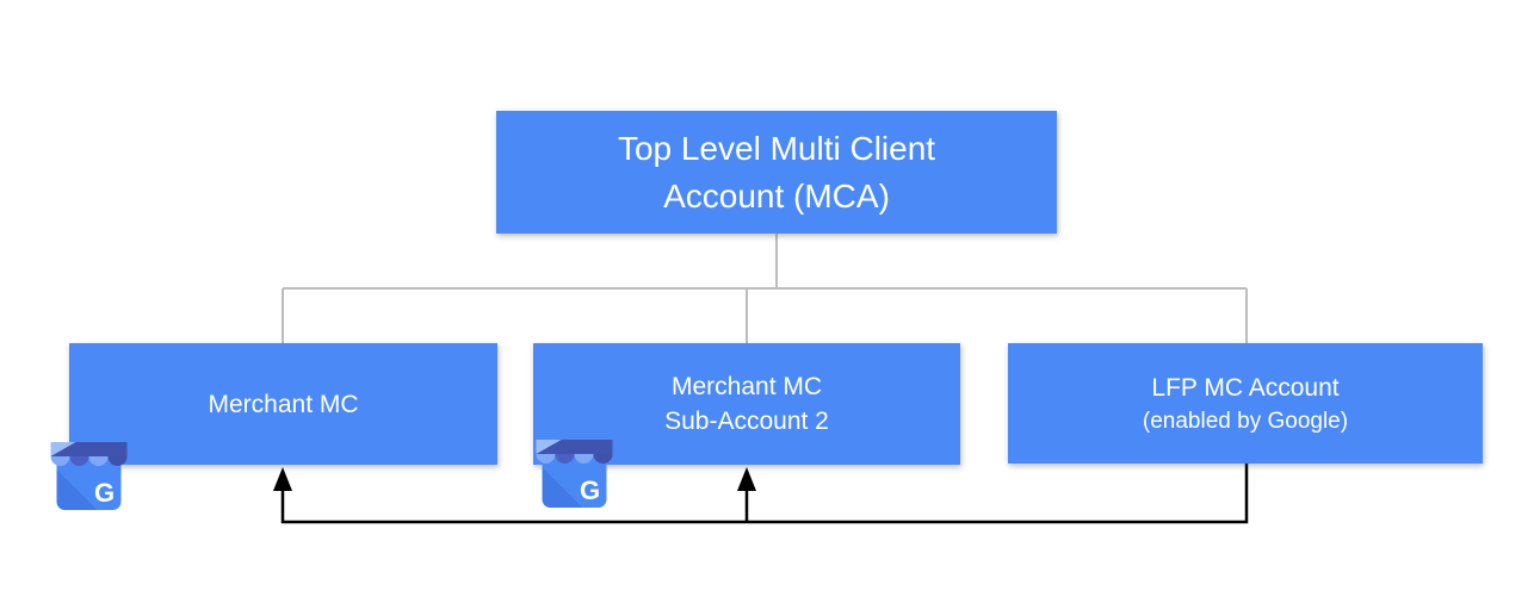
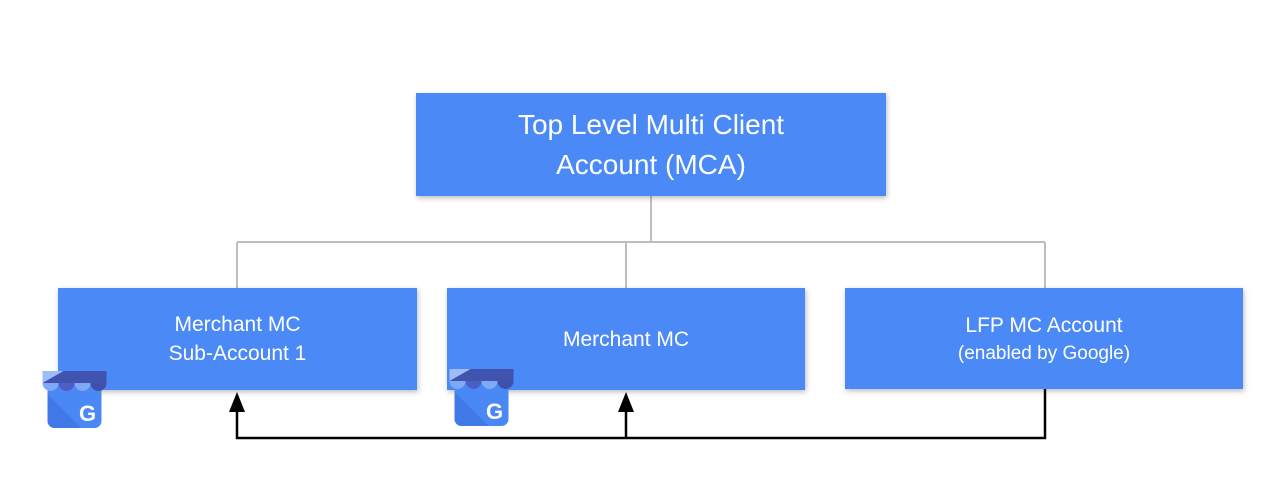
  Top Level Multi Client
  Account (MCA)
  Merchant MC
+ Sub-Account 1
  Merchant MC
- Sub-Account 2
  LFP MC Account
  (enabled by Google)
  G
  G
